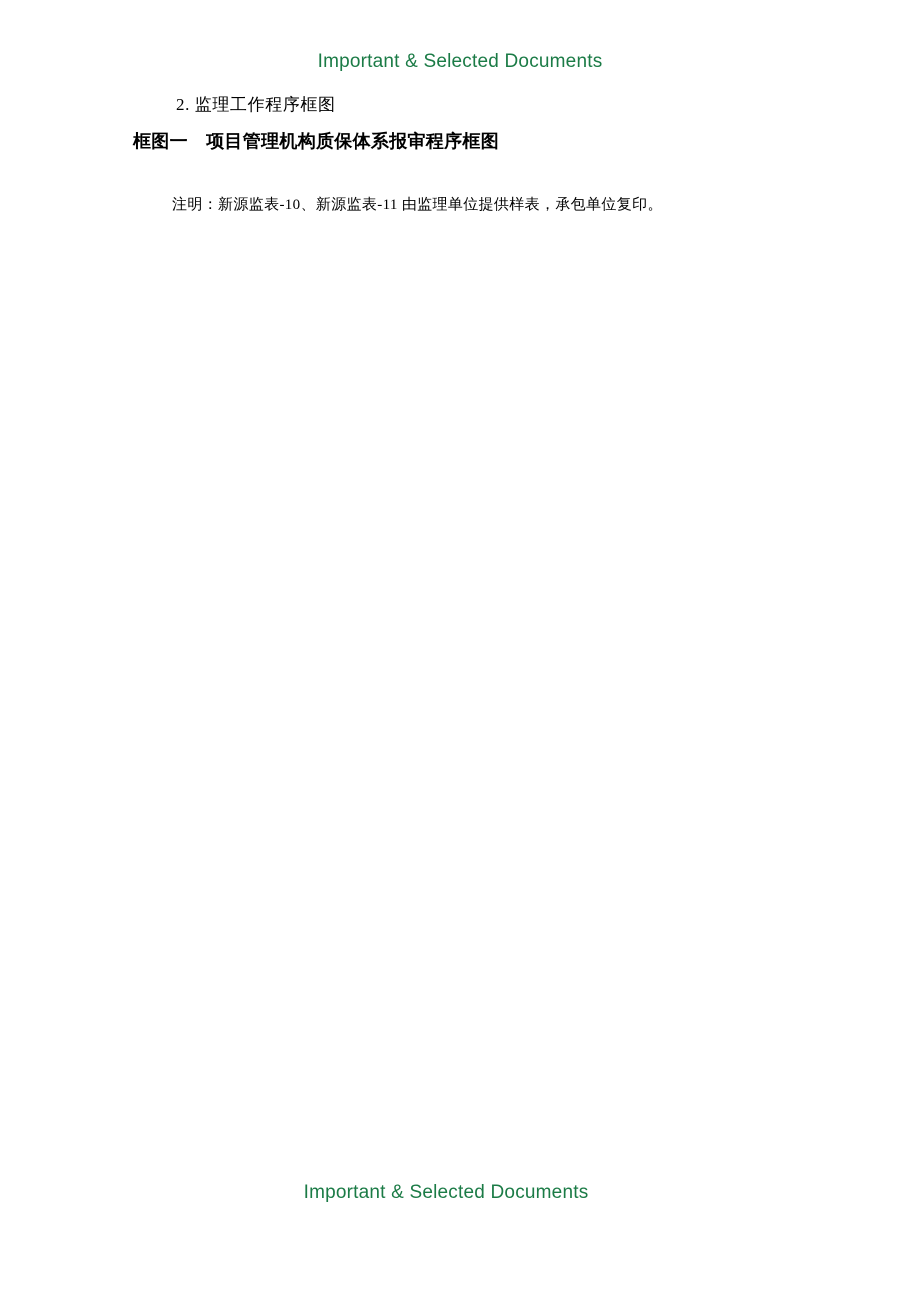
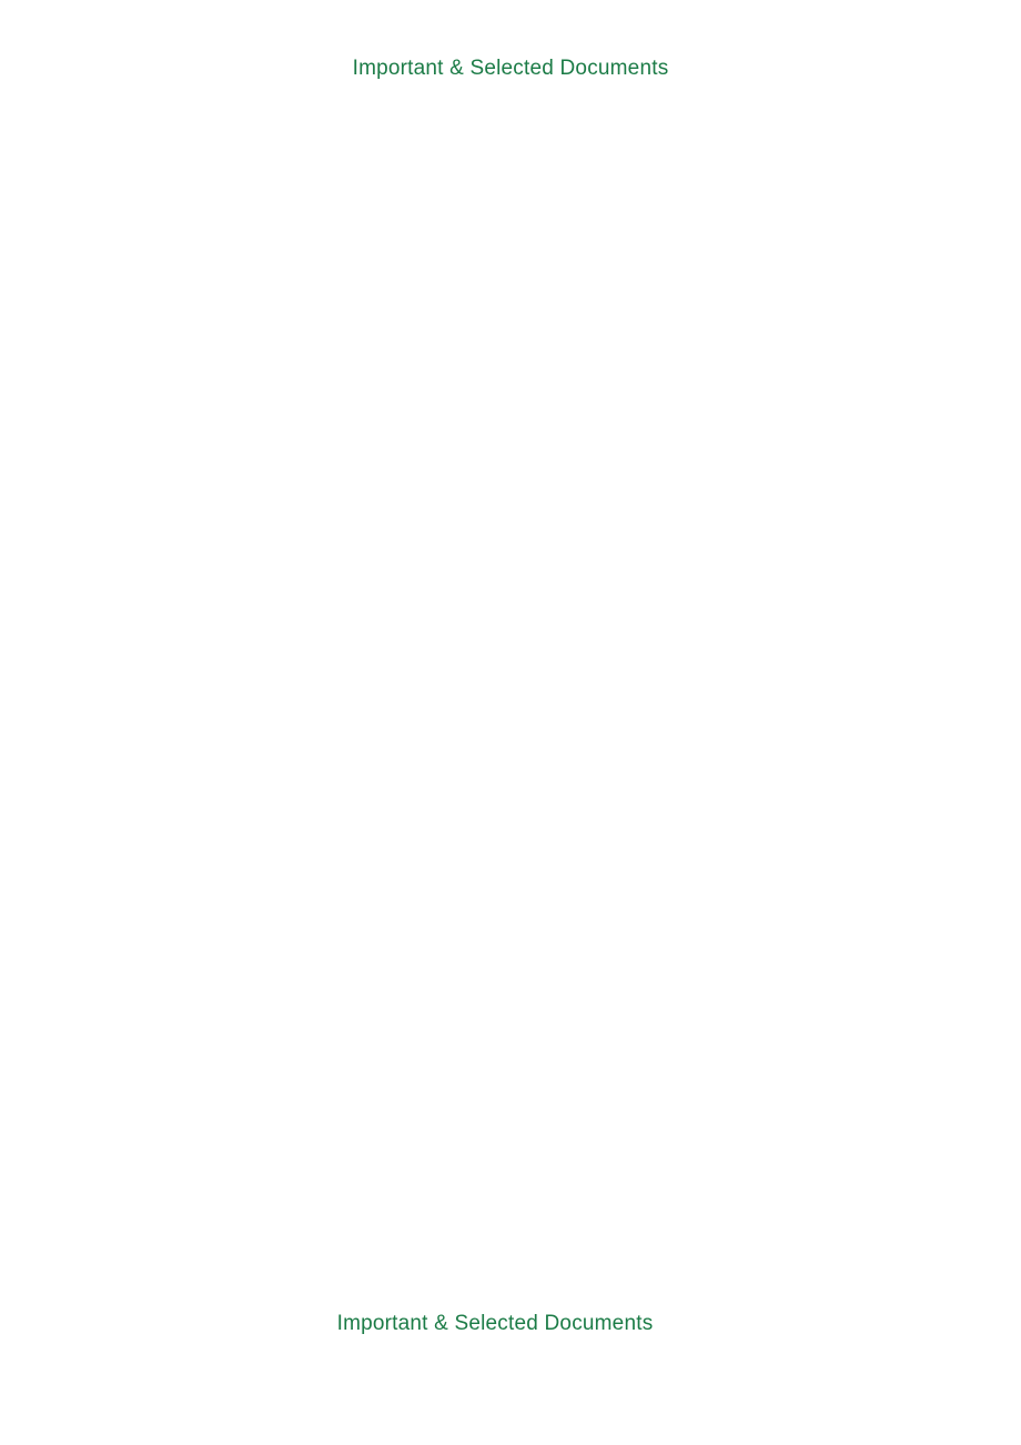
  Important & Selected Documents
- 2. 监理工作程序框图
- 框图一 项目管理机构质保体系报审程序框图
- 注明：新源监表-10、新源监表-11 由监理单位提供样表，承包单位复印。
  Important & Selected Documents
